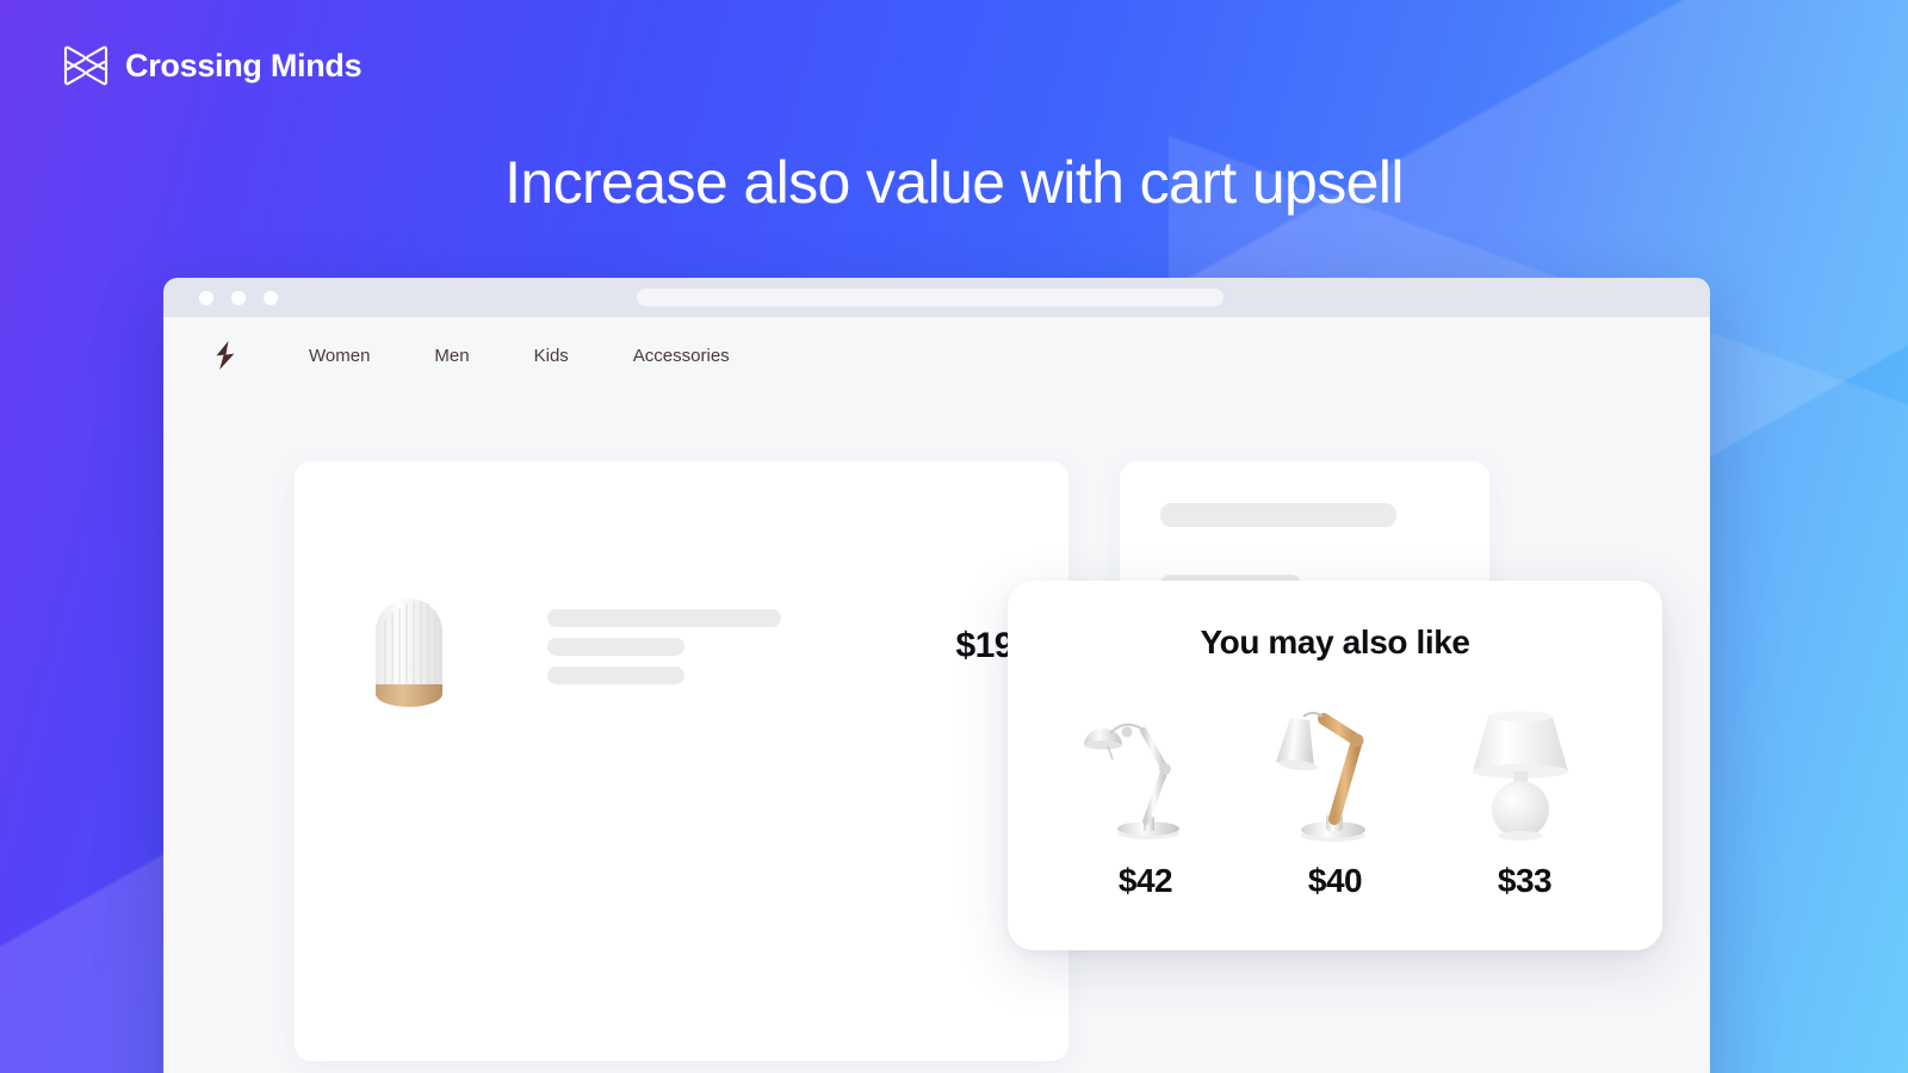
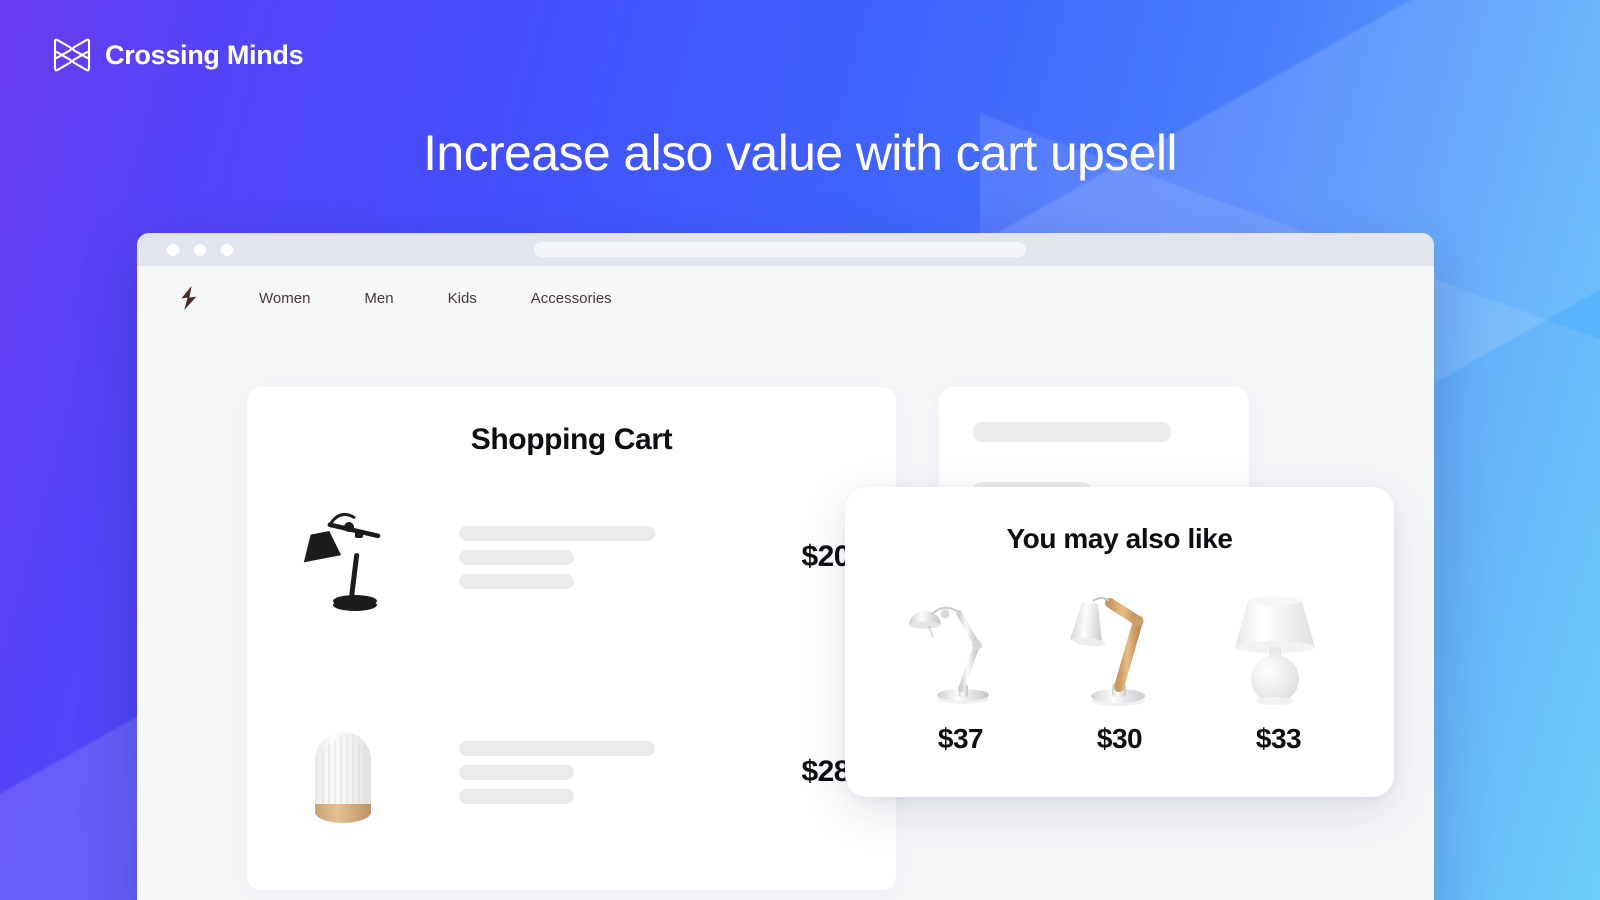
  Crossing Minds
  Increase also value with cart upsell
  Women
  Men
  Kids
  Accessories
+ Shopping Cart
+ $20
- $19
+ $28
  You may also like
- $42
+ $37
- $40
+ $30
  $33
